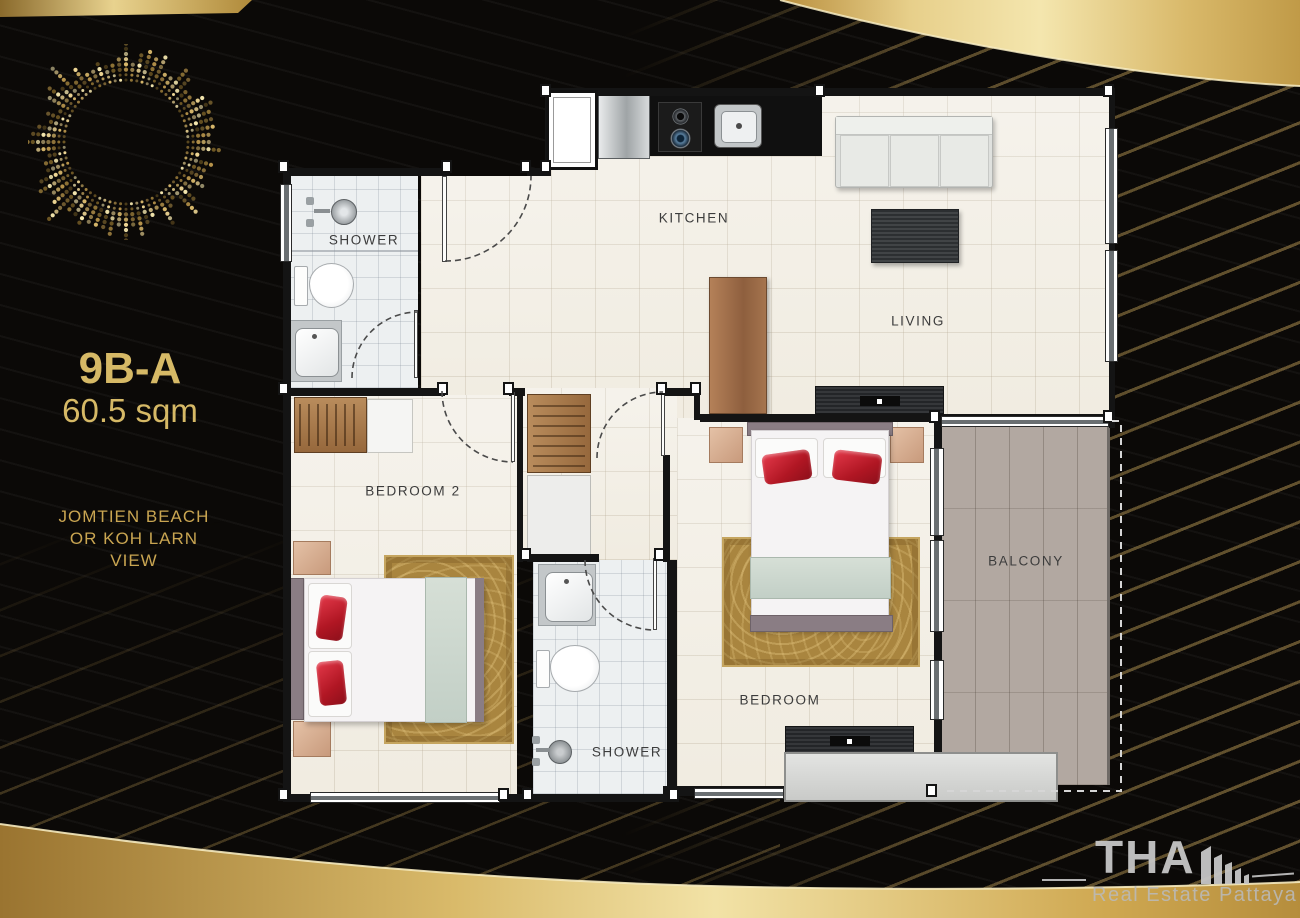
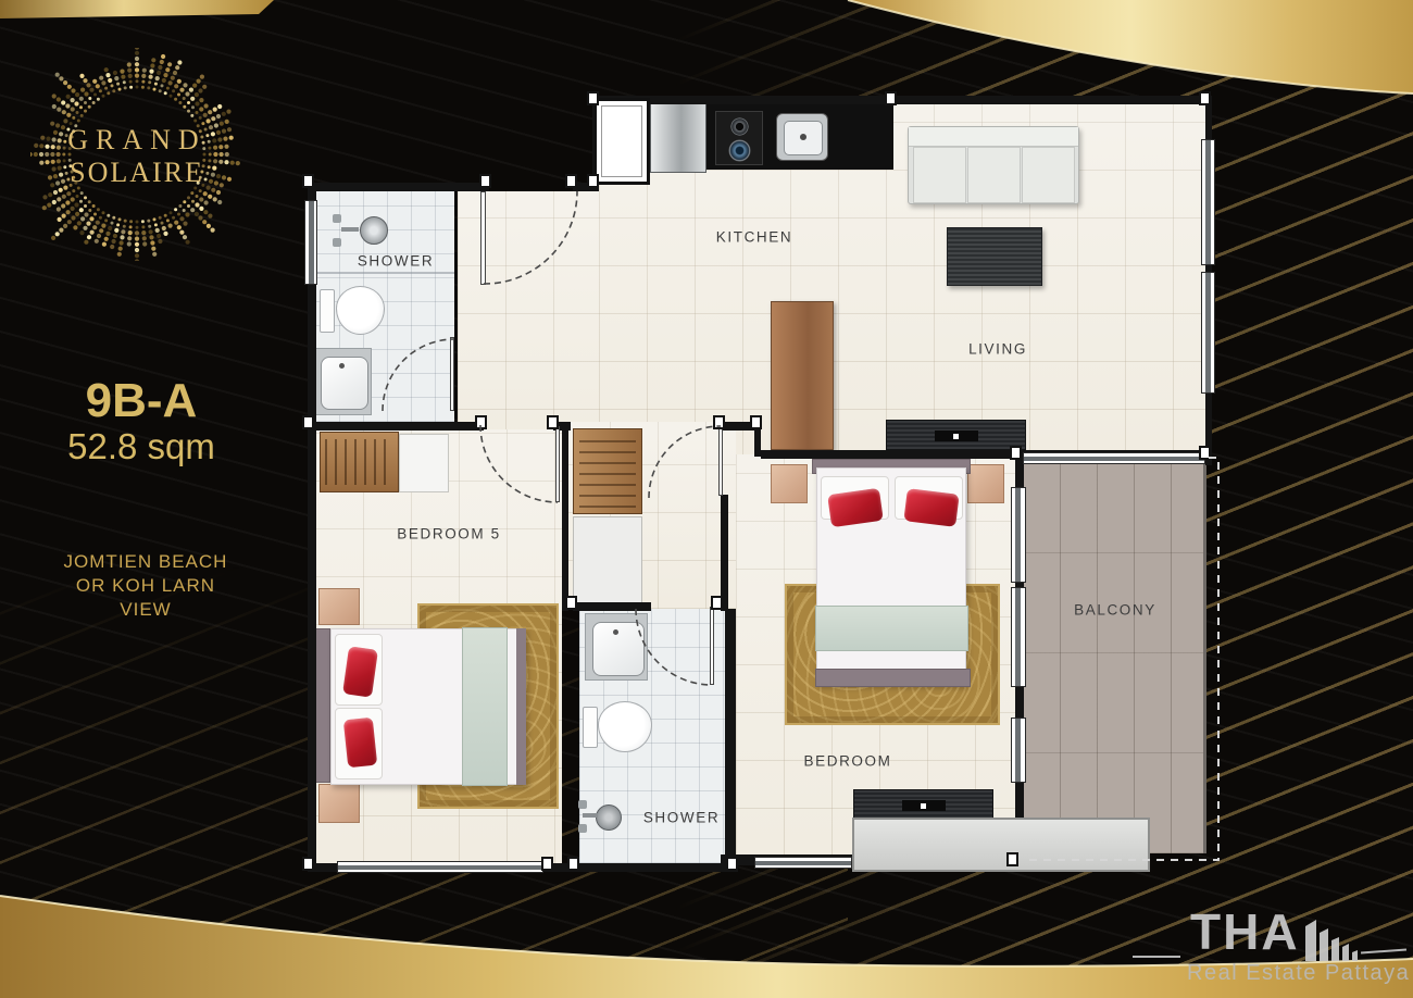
+ GRAND
+ SOLAIRE
  9B-A
- 60.5 sqm
+ 52.8 sqm
  JOMTIEN BEACH
  OR KOH LARN
  VIEW
  KITCHEN
  LIVING
  BALCONY
  BEDROOM
- BEDROOM 2
+ BEDROOM 5
  SHOWER
  SHOWER
  THA
  Real Estate Pattaya
